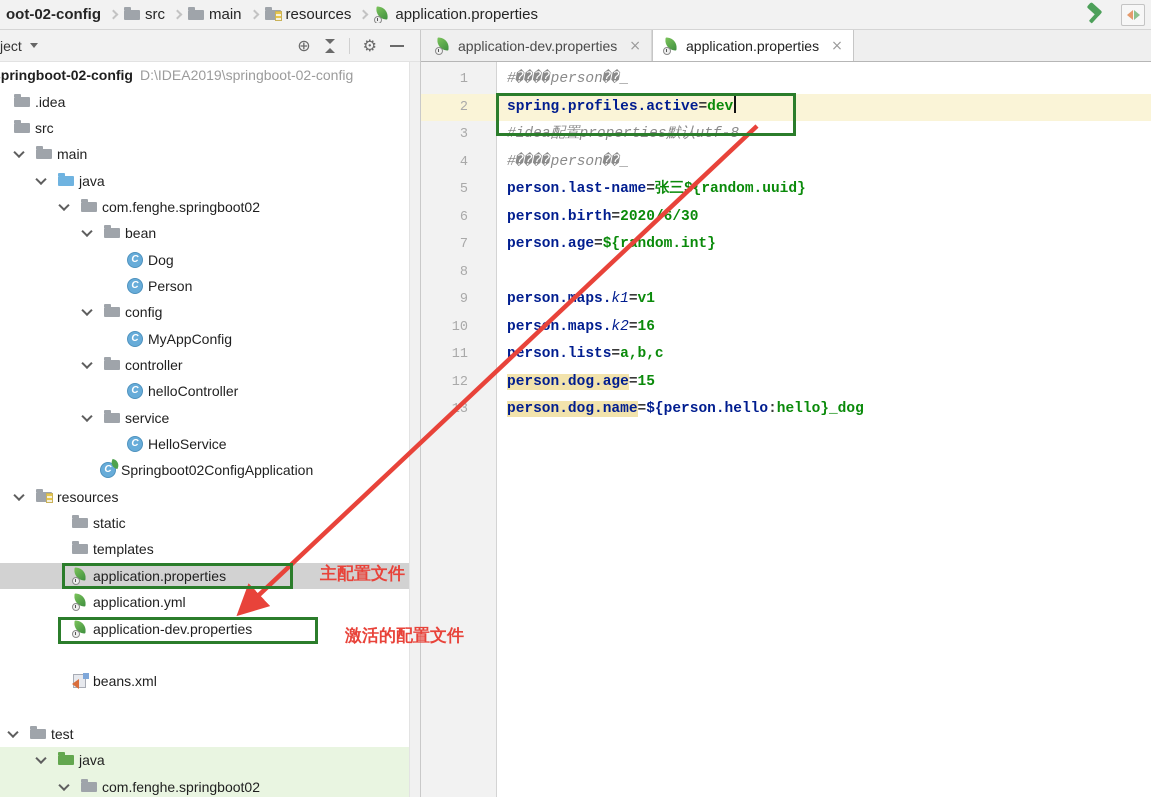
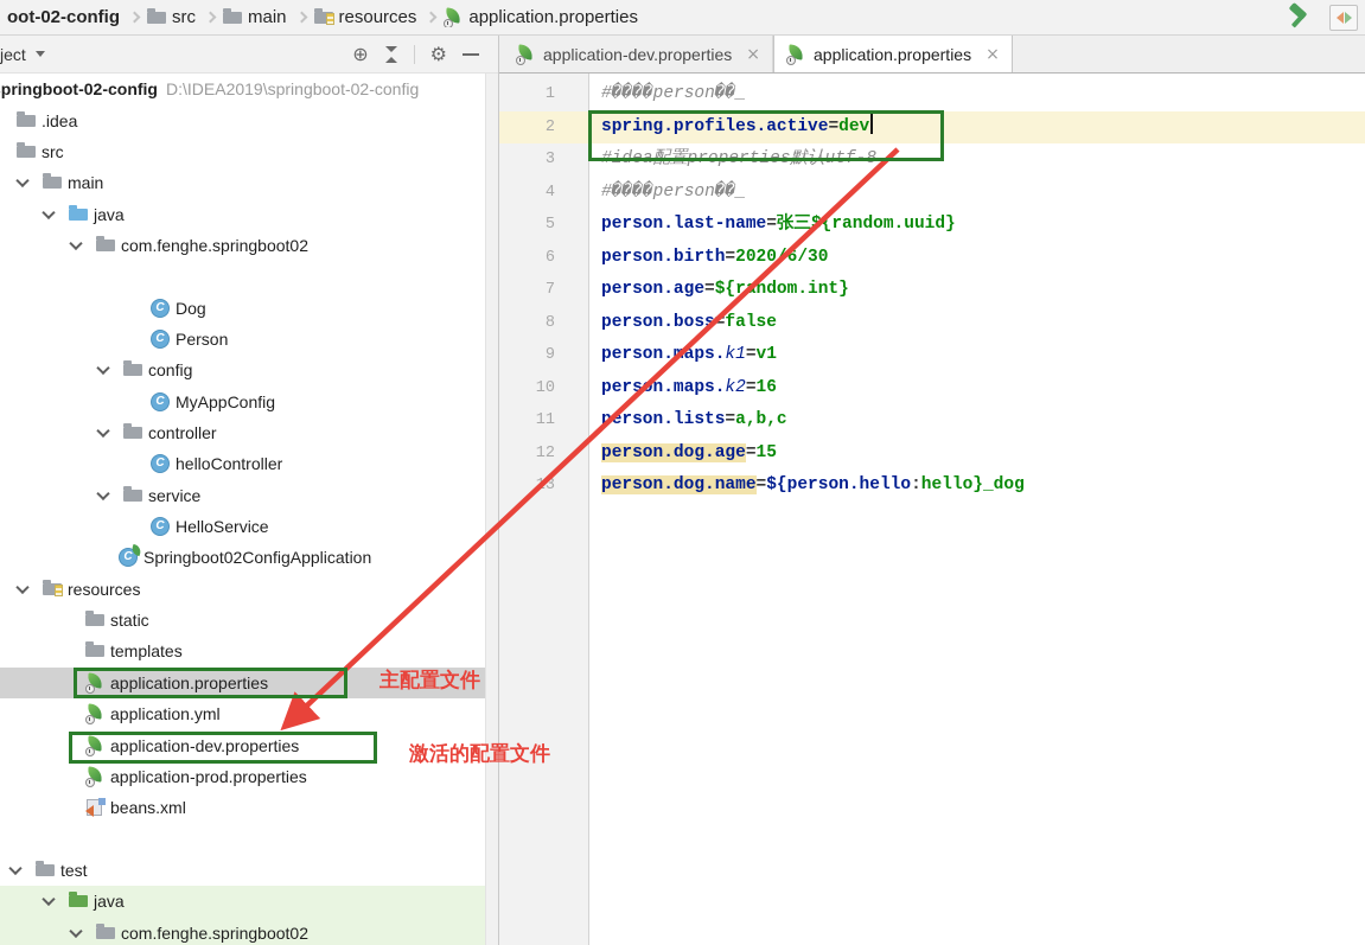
  oot-02-config
  src
  main
  resources
  application.properties
  ject
  ⊕
  ⚙
  pringboot-02-config D:\IDEA2019\springboot-02-config
  .idea
  src
  main
  java
  com.fenghe.springboot02
- bean
  C
  Dog
  C
  Person
  config
  C
  MyAppConfig
  controller
  C
  helloController
  service
  C
  HelloService
  C
  Springboot02ConfigApplication
  resources
  static
  templates
  application.properties
  application.yml
  application-dev.properties
+ application-prod.properties
  beans.xml
  test
  java
  com.fenghe.springboot02
  application-dev.properties
  ×
  application.properties
  ×
  1
  #����person��_
  2
  spring.profiles.active=dev
  3
  #idea配置properties默认utf-8
  4
  #����person��_
  5
  person.last-name=张三{random.uuid}
  6
  person.birth=20206/30
  7
  person.age=${rndom.int}
  8
+ person.boss=false
  9
  person.aps.k1=v1
  10
  persn.maps.k2=16
  11
  person.lists=a,b,c
  12
  person.dog.age=15
  person.dog.name=${person.hello:hello}_dog
  主配置文件
  激活的配置文件
